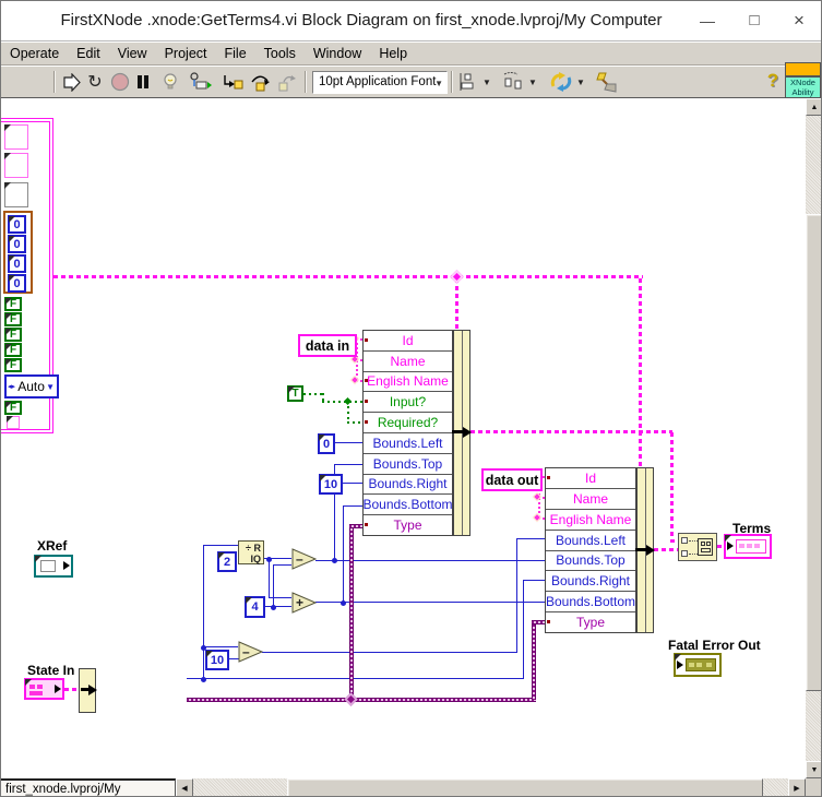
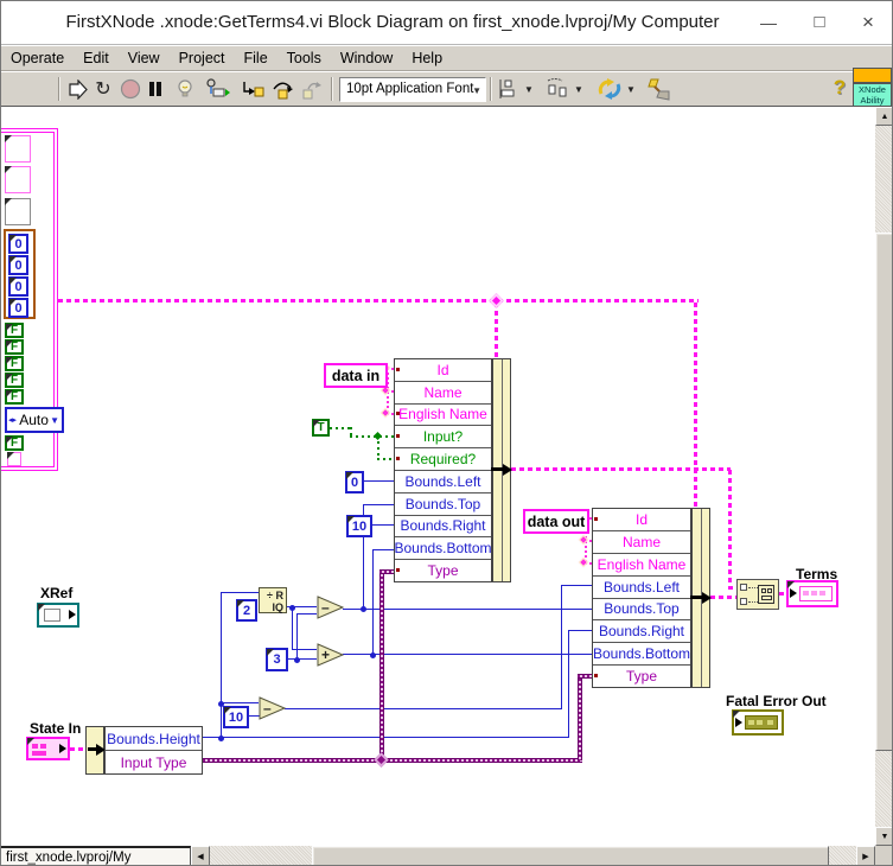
  FirstXNode .xnode:GetTerms4.vi Block Diagram on first_xnode.lvproj/My Computer
  —
  □
  ×
  Operate
  Edit
  View
  Project
  File
  Tools
  Window
  Help
  ↻
  10pt Application Font
  ▼
  ▼
  ▼
  ▼
  ?
  XNode
  Ability
  0
  0
  0
  0
  F
  F
  F
  F
  F
  Auto
  ▼
  F
  Id
  Name
  English Name
  Input?
  Required?
  Bounds.Left
  Bounds.Top
  Bounds.Right
  Bounds.Bottom
  Type
  Id
  Name
  English Name
  Bounds.Left
  Bounds.Top
  Bounds.Right
  Bounds.Bottom
  Type
  data in
  data out
  T
  0
  10
  2
- 4
+ 3
  10
  ÷ R
  IQ
  –
  +
  –
  XRef
  State In
+ Bounds.Height
+ Input Type
  Terms
  Fatal Error Out
  first_xnode.lvproj/My
